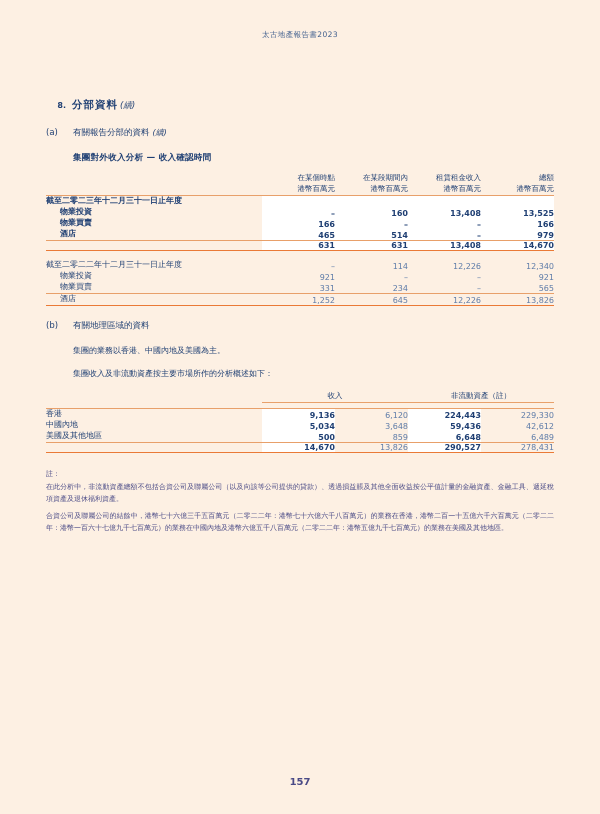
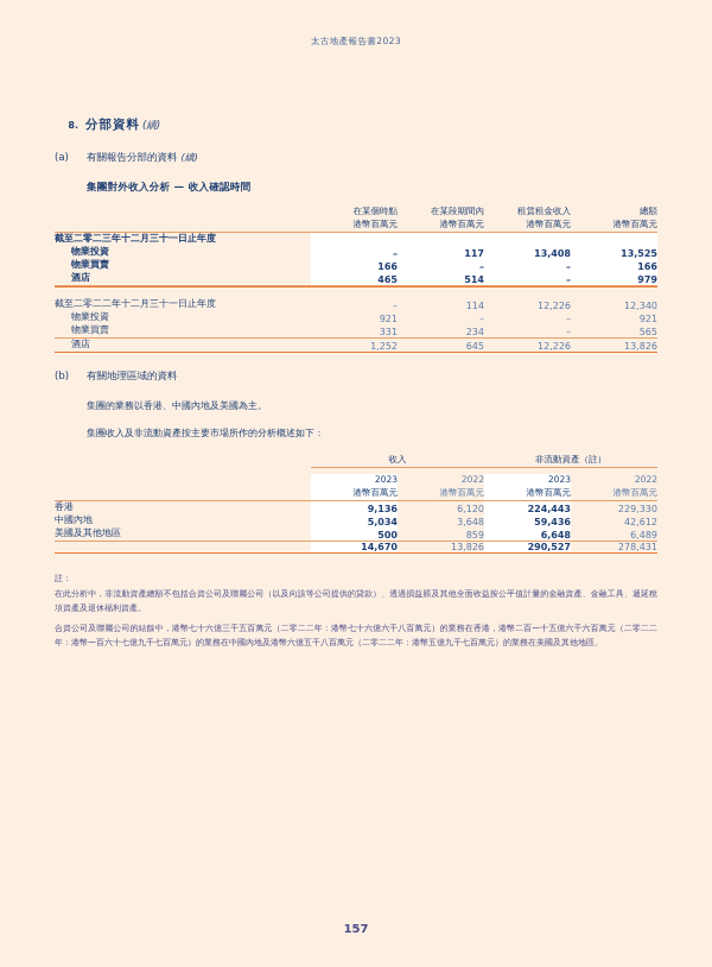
  太古地產報告書2023
  8.
  分部資料
  (續)
  (a)
  有關報告分部的資料
  (續)
  集團對外收入分析 — 收入確認時間
  	在某個時點 港幣百萬元	在某段期間內 港幣百萬元	租賃租金收入 港幣百萬元	總額 港幣百萬元
  截至二零二三年十二月三十一日止年度
- 物業投資	–	160	13,408	13,525
+ 物業投資	–	117	13,408	13,525
  物業買賣	166	–	–	166
  酒店	465	514	–	979
- 	631	631	13,408	14,670
  截至二零二二年十二月三十一日止年度	–	114	12,226	12,340
  物業投資	921	–	–	921
  物業買賣	331	234	–	565
  酒店	1,252	645	12,226	13,826
  (b)
  有關地理區域的資料
  集團的業務以香港、中國內地及美國為主。
  集團收入及非流動資產按主要市場所作的分析概述如下：
  	收入	非流動資產（註）
+ 	2023 港幣百萬元	2022 港幣百萬元	2023 港幣百萬元	2022 港幣百萬元
  香港	9,136	6,120	224,443	229,330
  中國內地	5,034	3,648	59,436	42,612
  美國及其他地區	500	859	6,648	6,489
  	14,670	13,826	290,527	278,431
  註：
  在此分析中，非流動資產總額不包括合資公司及聯屬公司（以及向該等公司提供的貸款）、透過損益賬及其他全面收益按公平值計量的金融資產、金融工具、遞延稅項資產及退休福利資產。
  合資公司及聯屬公司的結餘中，港幣七十六億三千五百萬元（二零二二年：港幣七十六億六千八百萬元）的業務在香港，港幣二百一十五億六千六百萬元（二零二二年：港幣一百六十七億九千七百萬元）的業務在中國內地及港幣六億五千八百萬元（二零二二年：港幣五億九千七百萬元）的業務在美國及其他地區。
  157
